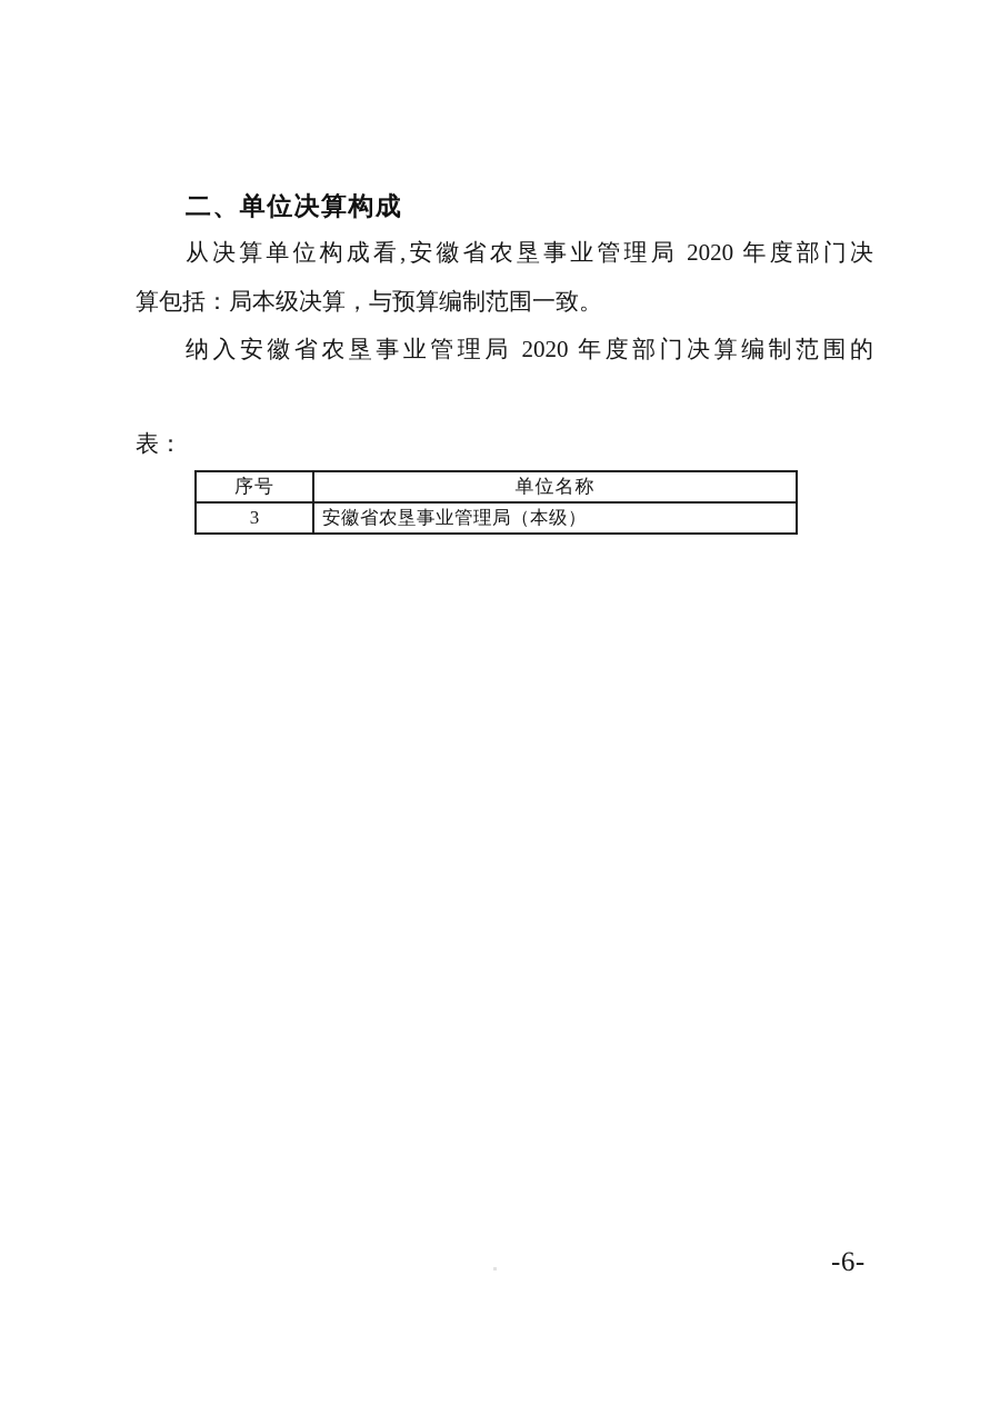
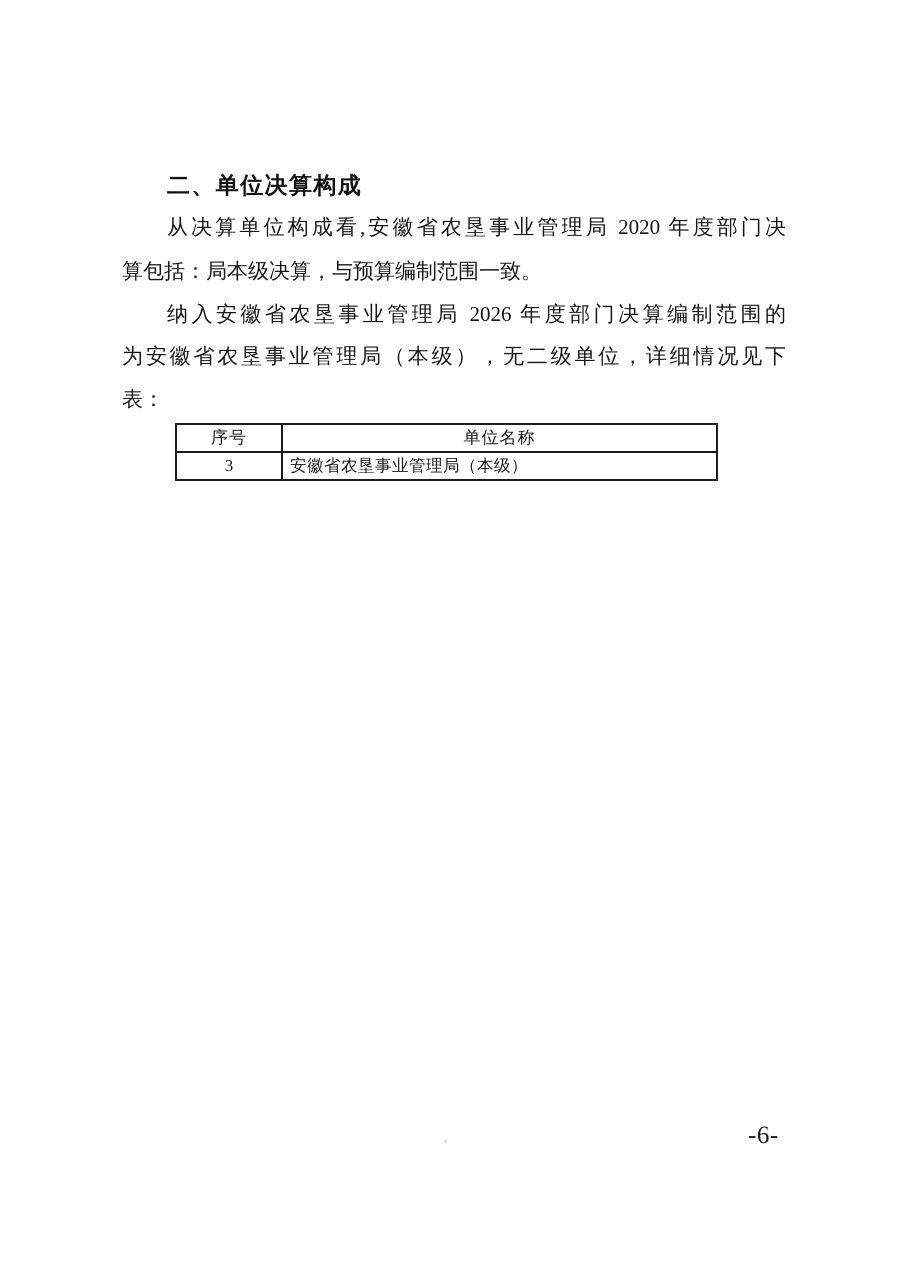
  二、单位决算构成
  从决算单位构成看,安徽省农垦事业管理局 2020 年度部门决
  算包括：局本级决算，与预算编制范围一致。
- 纳入安徽省农垦事业管理局 2020 年度部门决算编制范围的
+ 纳入安徽省农垦事业管理局 2026 年度部门决算编制范围的
+ 为安徽省农垦事业管理局（本级），无二级单位，详细情况见下
  表：
  序号	单位名称
  3	安徽省农垦事业管理局（本级）
  -6-
